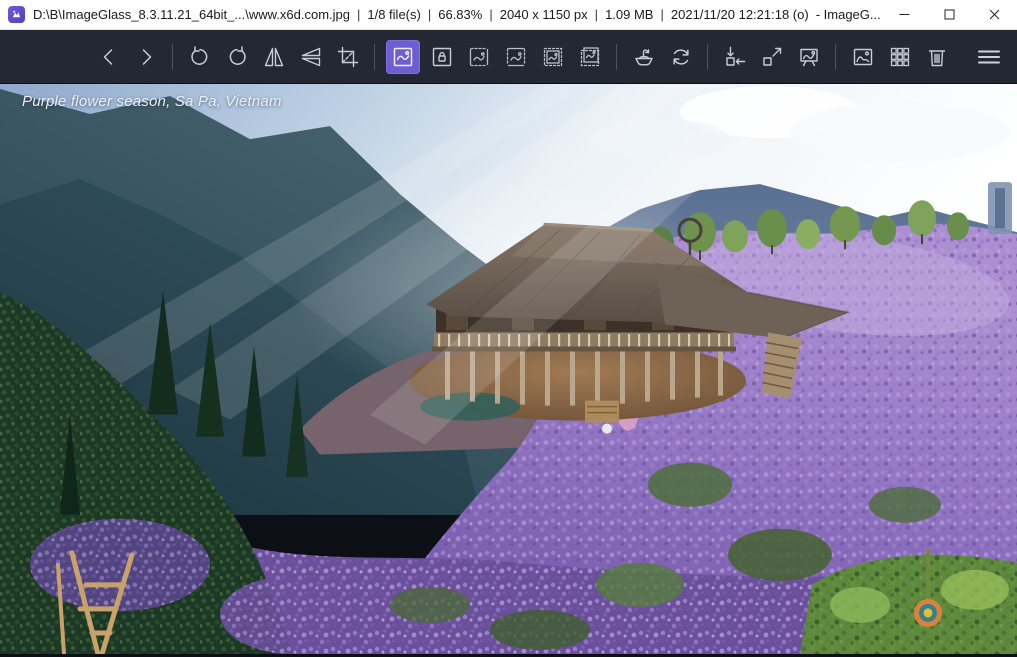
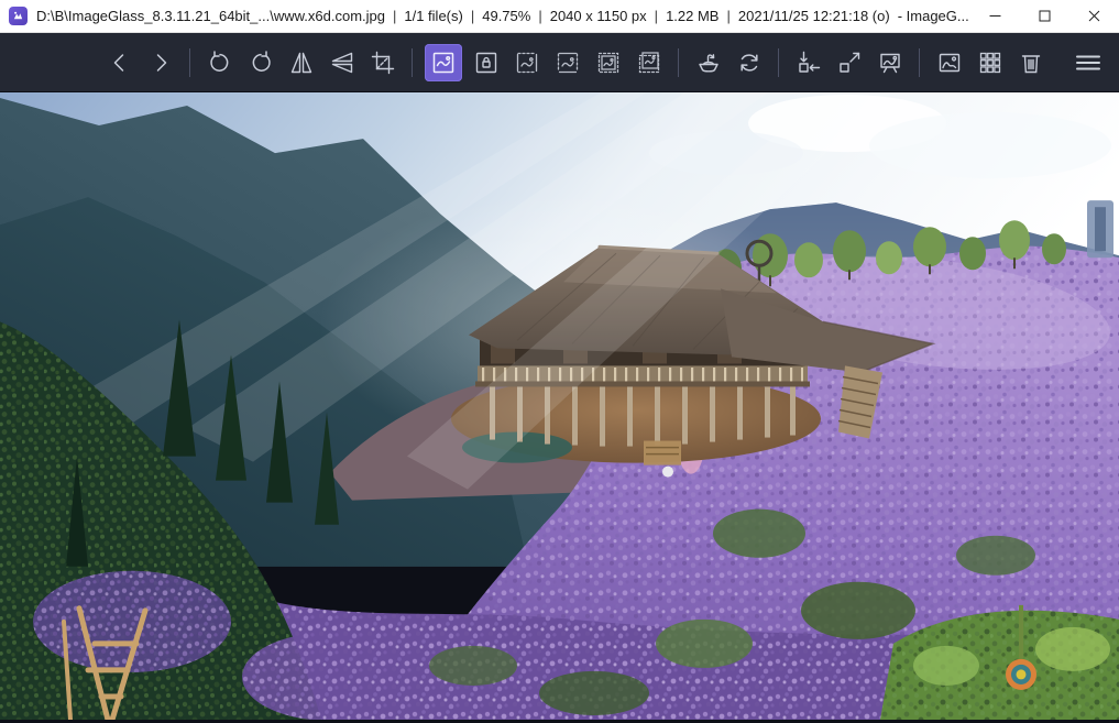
  D:\B\ImageGlass_8.3.11.21_64bit_...\www.x6d.com.jpg
  |
- 1/8 file(s)
+ 1/1 file(s)
  |
- 66.83%
+ 49.75%
  |
  2040 x 1150 px
  |
- 1.09 MB
+ 1.22 MB
  |
- 2021/11/20 12:21:18 (o)
+ 2021/11/25 12:21:18 (o)
  - ImageG...
- Purple flower season, Sa Pa, Vietnam
